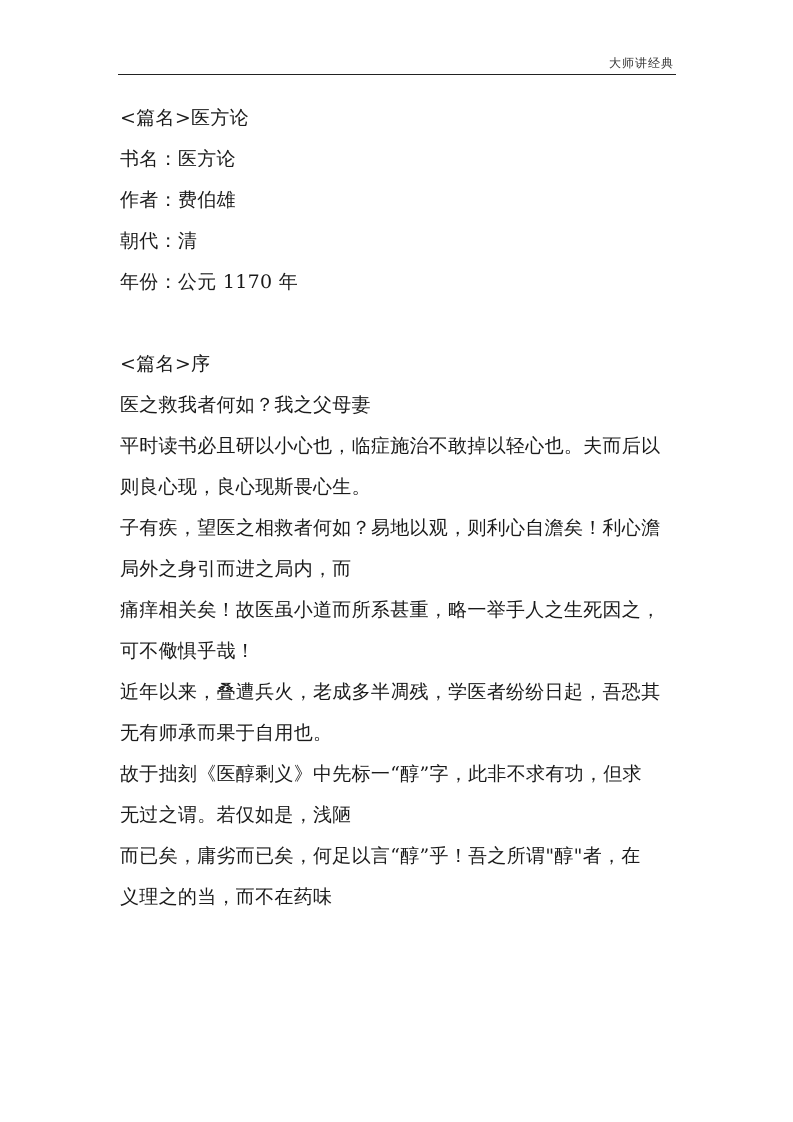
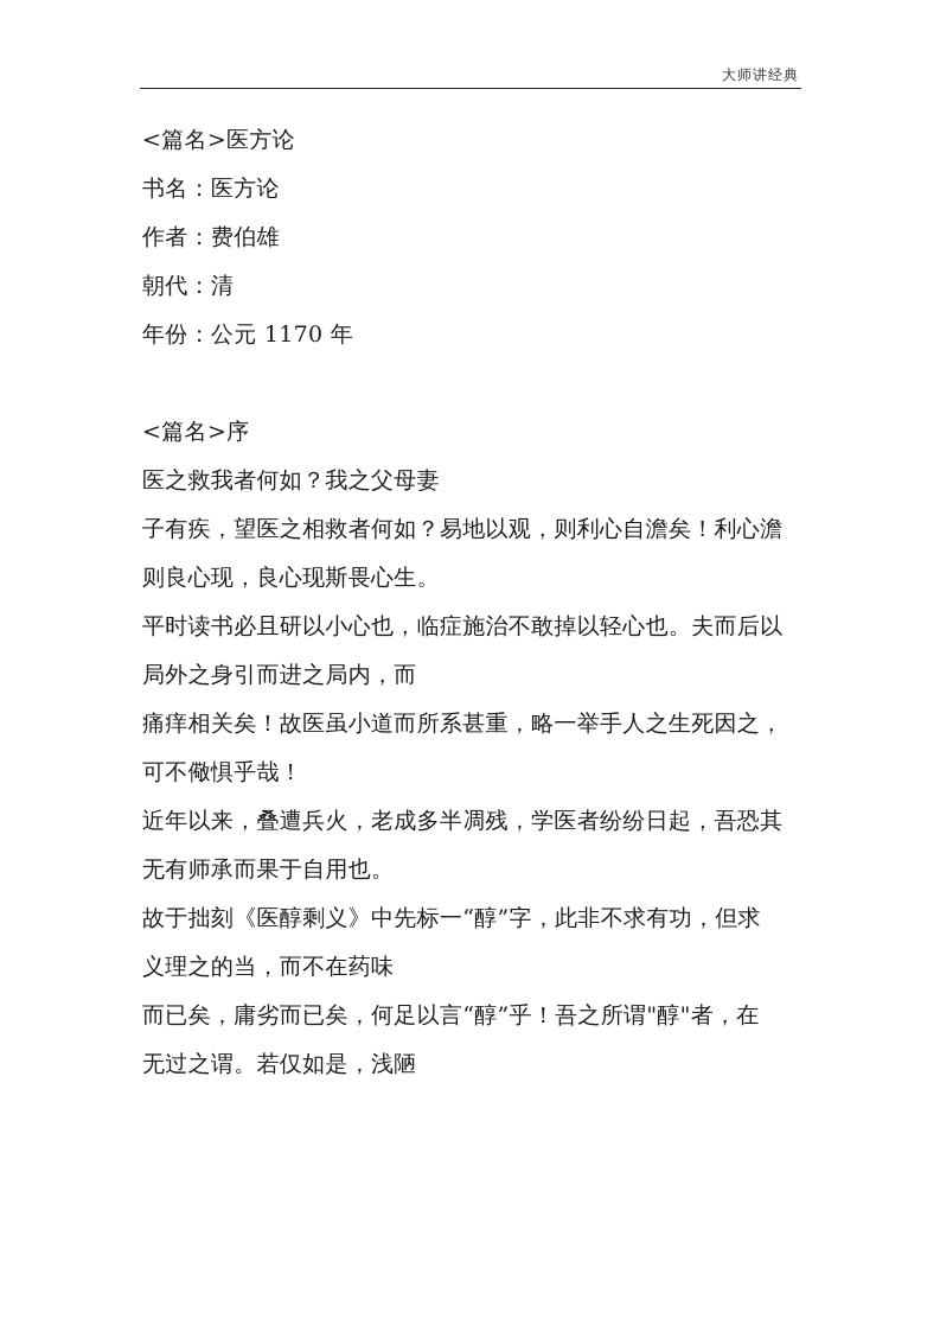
  大师讲经典
  <篇名>医方论
  书名：医方论
  作者：费伯雄
  朝代：清
  年份：公元 1170 年
  <篇名>序
  医之救我者何如？我之父母妻
- 平时读书必且研以小心也，临症施治不敢掉以轻心也。夫而后以
+ 子有疾，望医之相救者何如？易地以观，则利心自澹矣！利心澹
  则良心现，良心现斯畏心生。
- 子有疾，望医之相救者何如？易地以观，则利心自澹矣！利心澹
+ 平时读书必且研以小心也，临症施治不敢掉以轻心也。夫而后以
  局外之身引而进之局内，而
  痛痒相关矣！故医虽小道而所系甚重，略一举手人之生死因之，
  可不儆惧乎哉！
  近年以来，叠遭兵火，老成多半凋残，学医者纷纷日起，吾恐其
  无有师承而果于自用也。
  故于拙刻《医醇剩义》中先标一“醇”字，此非不求有功，但求
- 无过之谓。若仅如是，浅陋
+ 义理之的当，而不在药味
  而已矣，庸劣而已矣，何足以言“醇”乎！吾之所谓"醇"者，在
- 义理之的当，而不在药味
+ 无过之谓。若仅如是，浅陋
